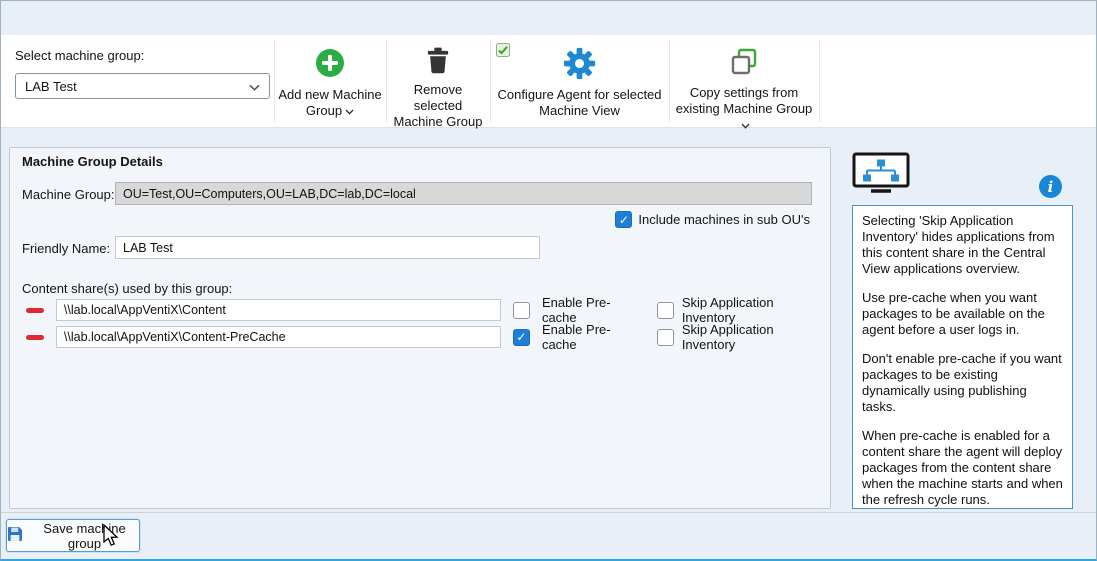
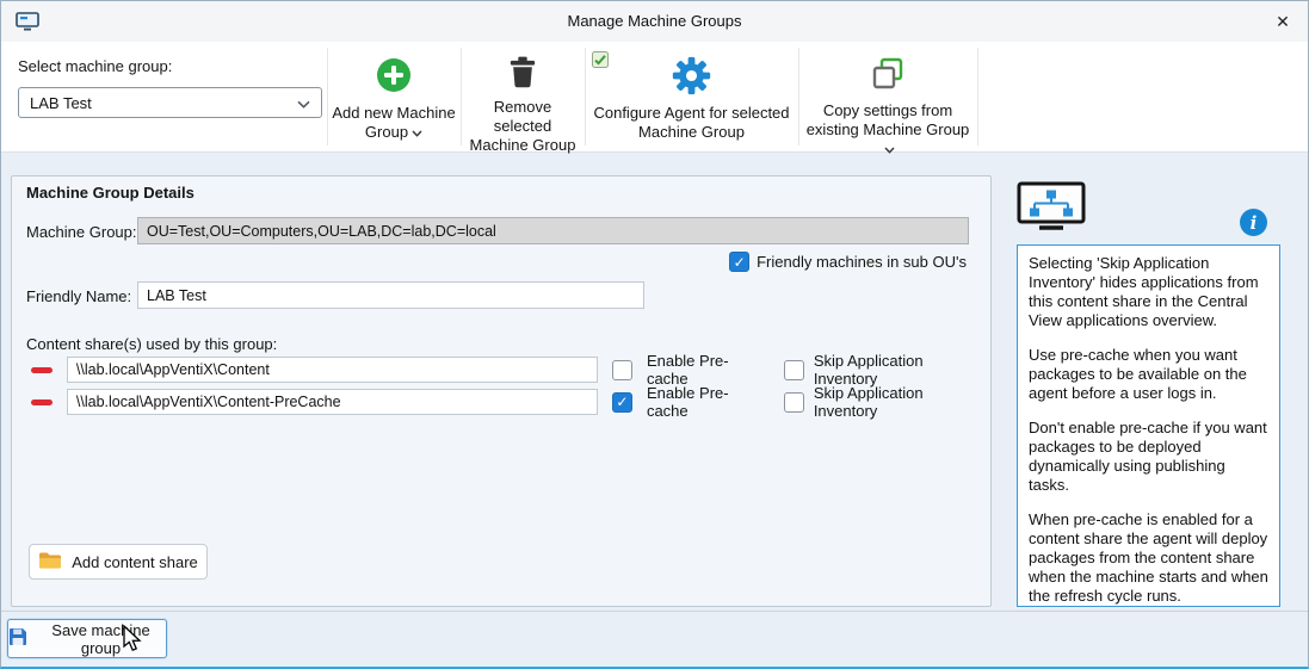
+ Manage Machine Groups
+ ✕
  Select machine group:
  LAB Test
  Add new Machine Group
  Remove selected Machine Group
- Configure Agent for selected Machine View
+ Configure Agent for selected Machine Group
  Copy settings from existing Machine Group
  Machine Group Details
  Machine Group:
  OU=Test,OU=Computers,OU=LAB,DC=lab,DC=local
- Include machines in sub OU's
+ Friendly machines in sub OU's
  Friendly Name:
  LAB Test
  Content share(s) used by this group:
  \\lab.local\AppVentiX\Content
  Enable Pre-cache
  Skip Application Inventory
  \\lab.local\AppVentiX\Content-PreCache
  Enable Pre-cache
  Skip Application Inventory
+ Add content share
  i
  Selecting 'Skip Application Inventory' hides applications from this content share in the Central View applications overview.
  Use pre-cache when you want packages to be available on the agent before a user logs in.
- Don't enable pre-cache if you want packages to be existing dynamically using publishing tasks.
+ Don't enable pre-cache if you want packages to be deployed dynamically using publishing tasks.
  When pre-cache is enabled for a content share the agent will deploy packages from the content share when the machine starts and when the refresh cycle runs.
  Save macine group
